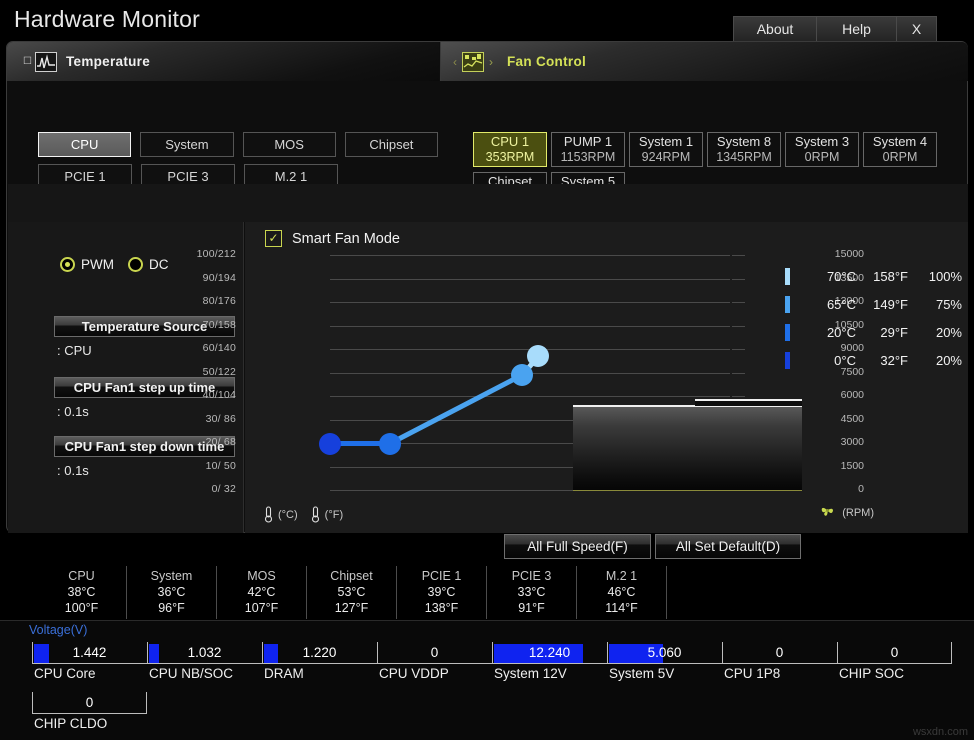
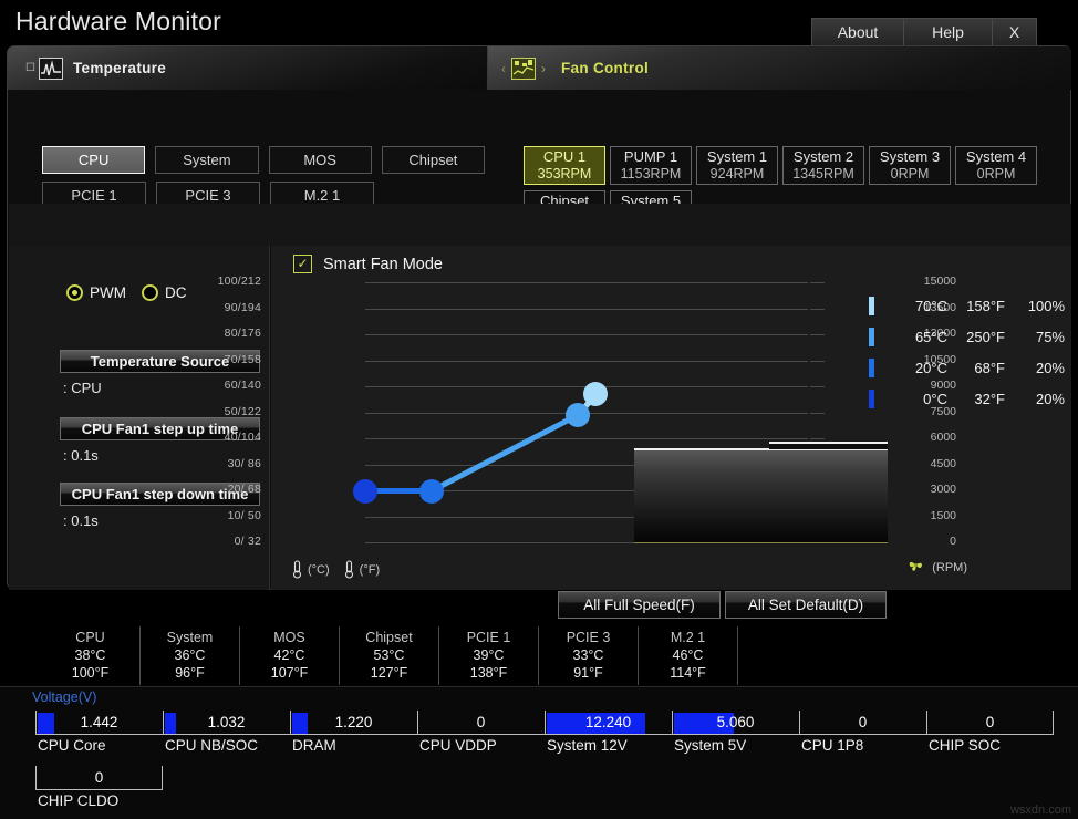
  Hardware Monitor
  About
  Help
  X
  ☐
  Temperature
  ‹
  ›
  Fan Control
  CPU
  System
  MOS
  Chipset
  PCIE 1
  PCIE 3
  M.2 1
  CPU 1
  353RPM
  PUMP 1
  1153RPM
  System 1
  924RPM
- System 8
+ System 2
  1345RPM
  System 3
  0RPM
  System 4
  0RPM
  Chipset
  System 5
  PWM
  DC
  Temperature Source
  : CPU
  CPU Fan1 step up time
  : 0.1s
  CPU Fan1 step down time
  : 0.1s
  ✓
  Smart Fan Mode
  100/212
  90/194
  80/176
  70/158
  60/140
  50/122
  40/104
  30/ 86
  20/ 68
  10/ 50
  0/ 32
  15000
  13500
  12000
  10500
  9000
  7500
  6000
  4500
  3000
  1500
  0
  (°C)
  (°F)
  (RPM)
  70°C
  158°F
  100%
  65°C
- 149°F
+ 250°F
  75%
  20°C
- 29°F
+ 68°F
  20%
  0°C
  32°F
  20%
  All Full Speed(F)
  All Set Default(D)
  CPU
  38°C
  100°F
  System
  36°C
  96°F
  MOS
  42°C
  107°F
  Chipset
  53°C
  127°F
  PCIE 1
  39°C
  138°F
  PCIE 3
  33°C
  91°F
  M.2 1
  46°C
  114°F
  Voltage(V)
  1.442
  CPU Core
  1.032
  CPU NB/SOC
  1.220
  DRAM
  0
  CPU VDDP
  12.240
  System 12V
  5.060
  System 5V
  0
  CPU 1P8
  0
  CHIP SOC
  0
  CHIP CLDO
  wsxdn.com
